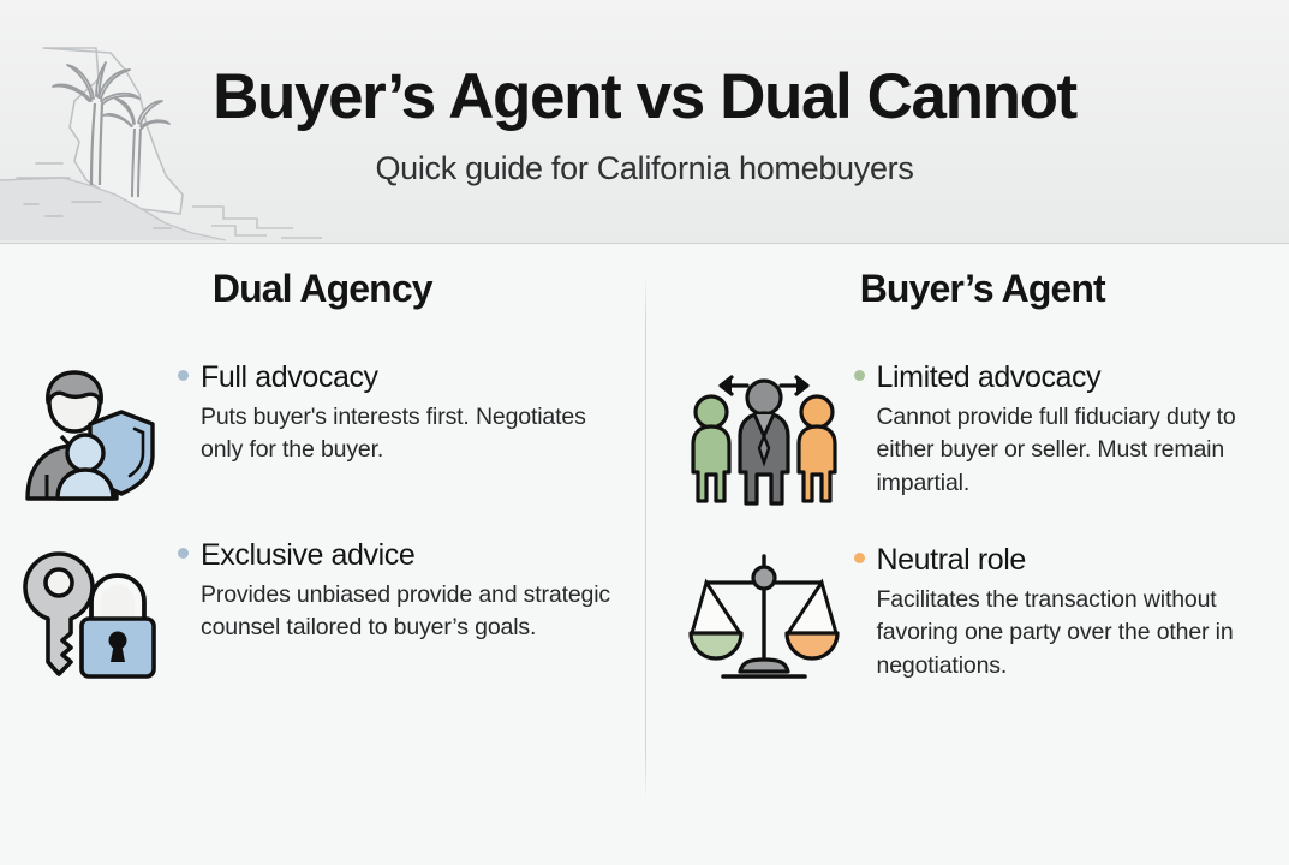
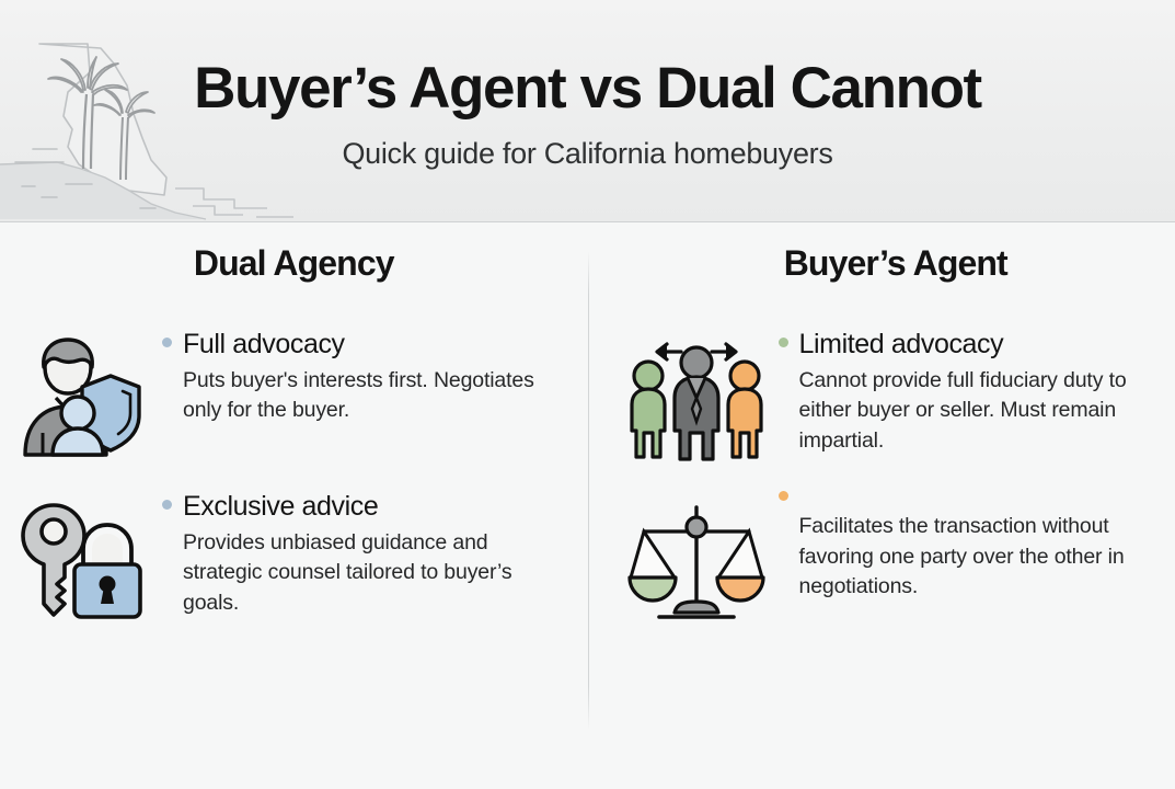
  Buyer’s Agent vs Dual Cannot
  Quick guide for California homebuyers
  Dual Agency
  Full advocacy
  Puts buyer's interests first. Negotiates only for the buyer.
  Exclusive advice
- Provides unbiased provide and strategic counsel tailored to buyer’s goals.
+ Provides unbiased guidance and strategic counsel tailored to buyer’s goals.
  Buyer’s Agent
  Limited advocacy
  Cannot provide full fiduciary duty to either buyer or seller. Must remain impartial.
- Neutral role
  Facilitates the transaction without favoring one party over the other in negotiations.
